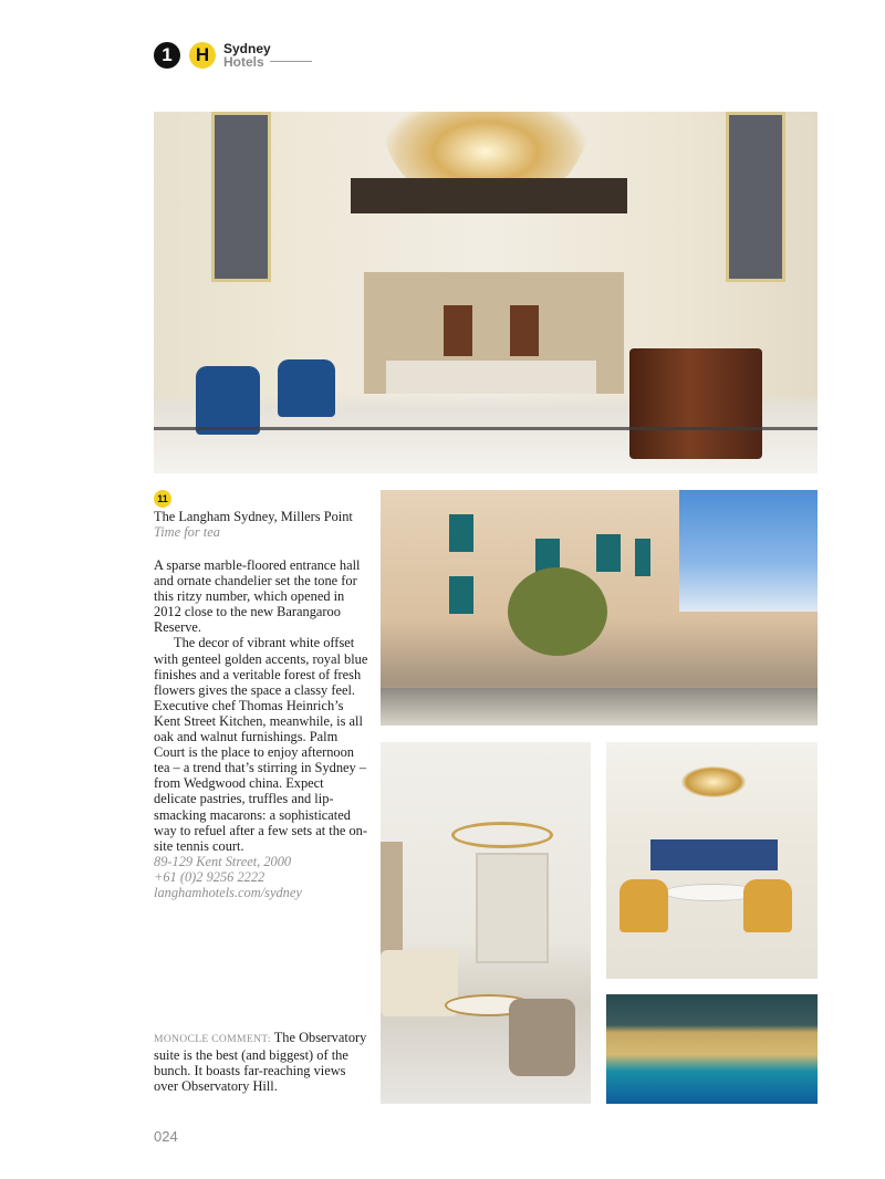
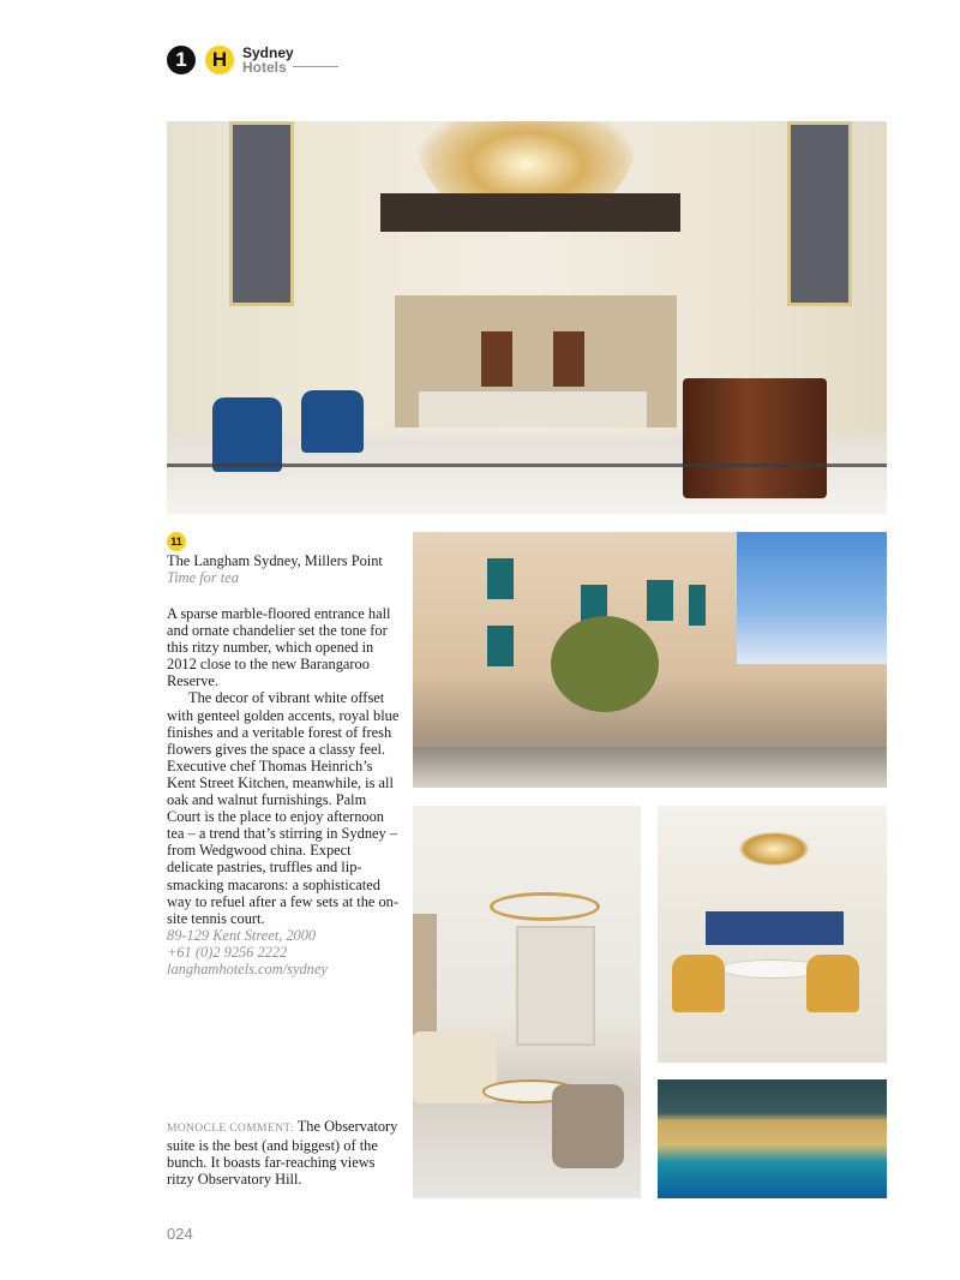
  1
  H
  Sydney
  Hotels
  11
  The Langham Sydney, Millers Point
  Time for tea
  A sparse marble-floored entrance hall and ornate chandelier set the tone for this ritzy number, which opened in 2012 close to the new Barangaroo Reserve.
  The decor of vibrant white offset with genteel golden accents, royal blue finishes and a veritable forest of fresh flowers gives the space a classy feel. Executive chef Thomas Heinrich’s Kent Street Kitchen, meanwhile, is all oak and walnut furnishings. Palm Court is the place to enjoy afternoon tea – a trend that’s stirring in Sydney – from Wedgwood china. Expect delicate pastries, truffles and lip-smacking macarons: a sophisticated way to refuel after a few sets at the on-site tennis court.
  89-129 Kent Street, 2000
  +61 (0)2 9256 2222
  langhamhotels.com/sydney
- MONOCLE COMMENT: The Observatory suite is the best (and biggest) of the bunch. It boasts far-reaching views over Observatory Hill.
+ MONOCLE COMMENT: The Observatory suite is the best (and biggest) of the bunch. It boasts far-reaching views ritzy Observatory Hill.
  024
